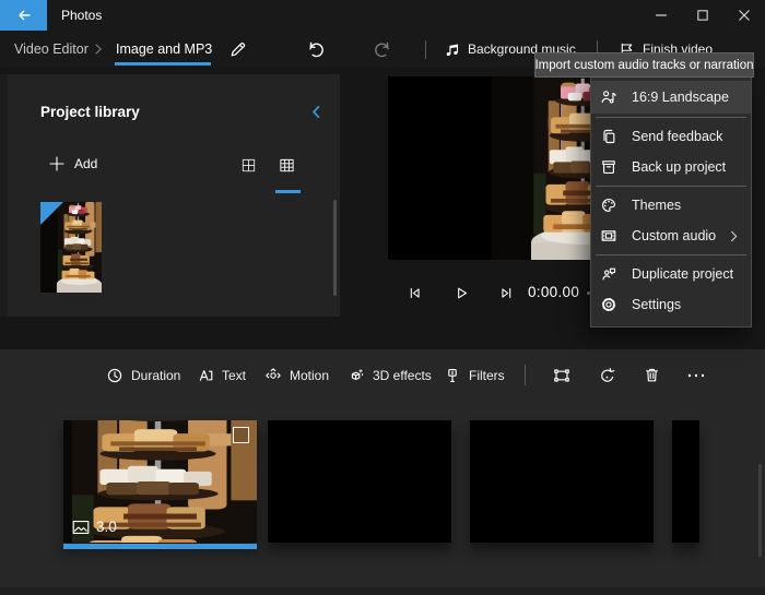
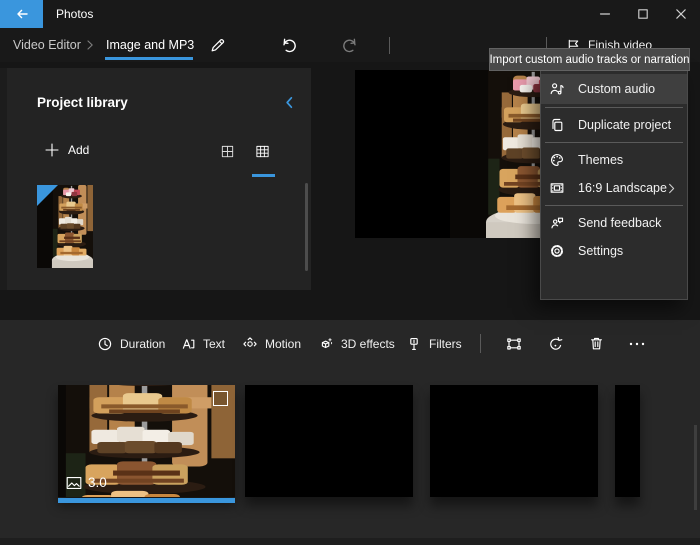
  Photos
  Video Editor
  Image and MP3
- Background music
  Finish video
  Project library
  Add
- 0:00.00
  Import custom audio tracks or narration
- 16:9 Landscape
+ Custom audio
- Send feedback
+ Duplicate project
- Back up project
  Themes
- Custom audio
+ 16:9 Landscape
- Duplicate project
+ Send feedback
  Settings
  Duration
  Text
  Motion
  3D effects
  Filters
  3.0
